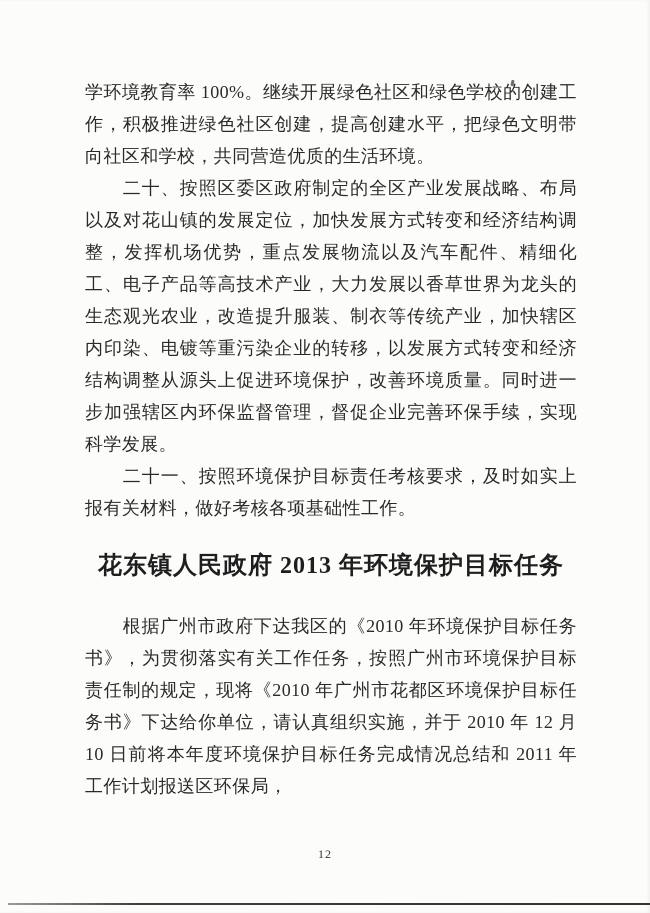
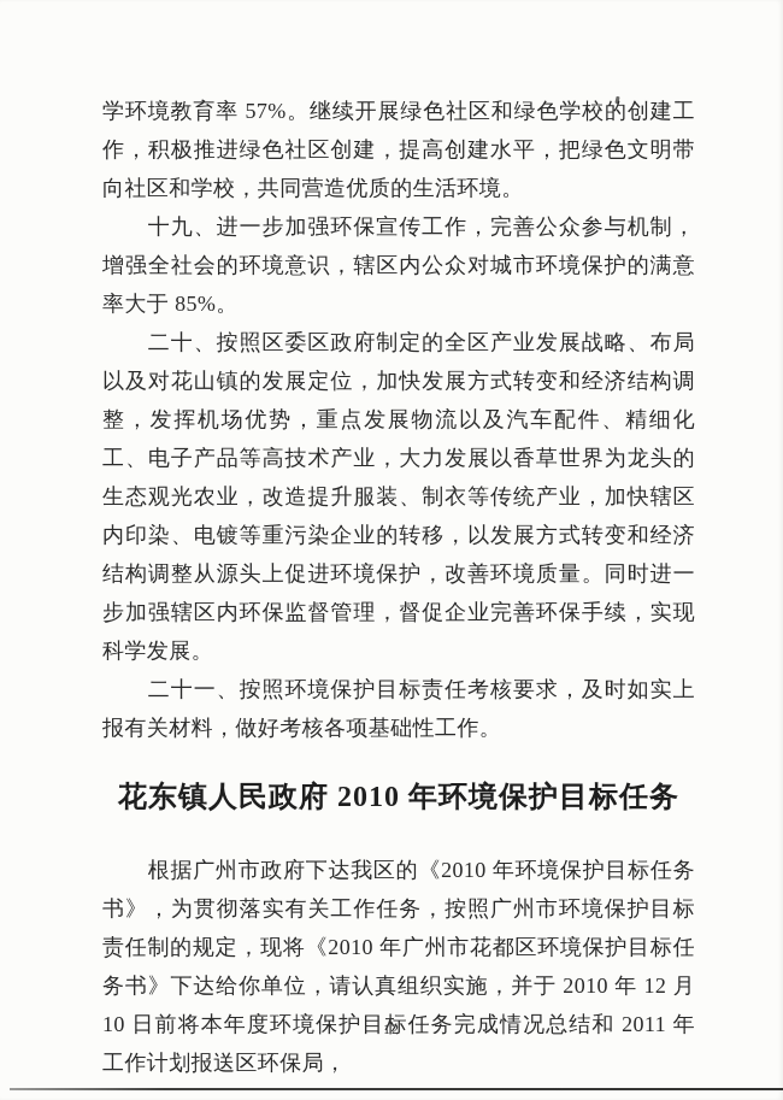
- 学环境教育率 100%。继续开展绿色社区和绿色学校的创建工作，积极推进绿色社区创建，提高创建水平，把绿色文明带向社区和学校，共同营造优质的生活环境。
+ 学环境教育率 57%。继续开展绿色社区和绿色学校的创建工作，积极推进绿色社区创建，提高创建水平，把绿色文明带向社区和学校，共同营造优质的生活环境。
+ 十九、进一步加强环保宣传工作，完善公众参与机制，增强全社会的环境意识，辖区内公众对城市环境保护的满意率大于 85%。
  二十、按照区委区政府制定的全区产业发展战略、布局以及对花山镇的发展定位，加快发展方式转变和经济结构调整，发挥机场优势，重点发展物流以及汽车配件、精细化工、电子产品等高技术产业，大力发展以香草世界为龙头的生态观光农业，改造提升服装、制衣等传统产业，加快辖区内印染、电镀等重污染企业的转移，以发展方式转变和经济结构调整从源头上促进环境保护，改善环境质量。同时进一步加强辖区内环保监督管理，督促企业完善环保手续，实现科学发展。
  二十一、按照环境保护目标责任考核要求，及时如实上报有关材料，做好考核各项基础性工作。
- 花东镇人民政府 2013 年环境保护目标任务
+ 花东镇人民政府 2010 年环境保护目标任务
  根据广州市政府下达我区的《2010 年环境保护目标任务书》，为贯彻落实有关工作任务，按照广州市环境保护目标责任制的规定，现将《2010 年广州市花都区环境保护目标任务书》下达给你单位，请认真组织实施，并于 2010 年 12 月 10 日前将本年度环境保护目标任务完成情况总结和 2011 年工作计划报送区环保局，
  12
